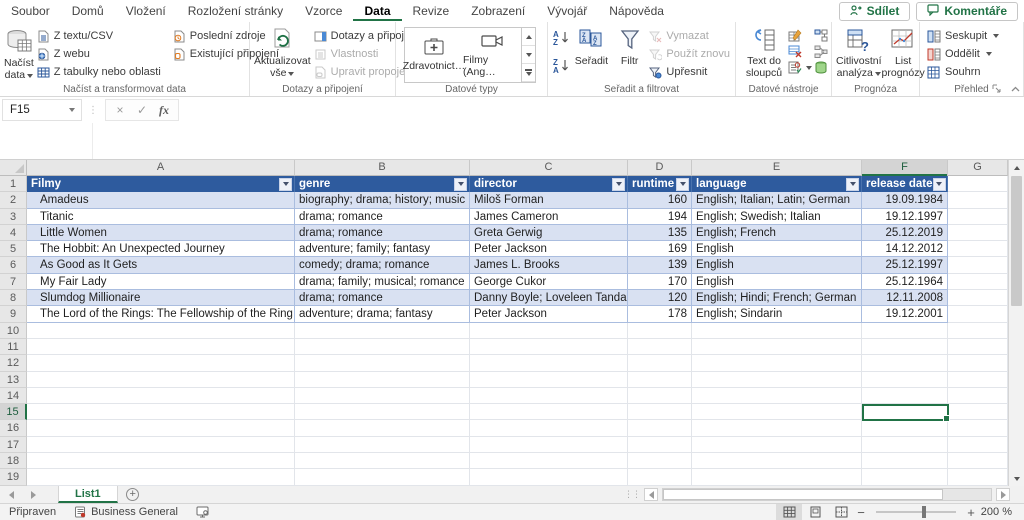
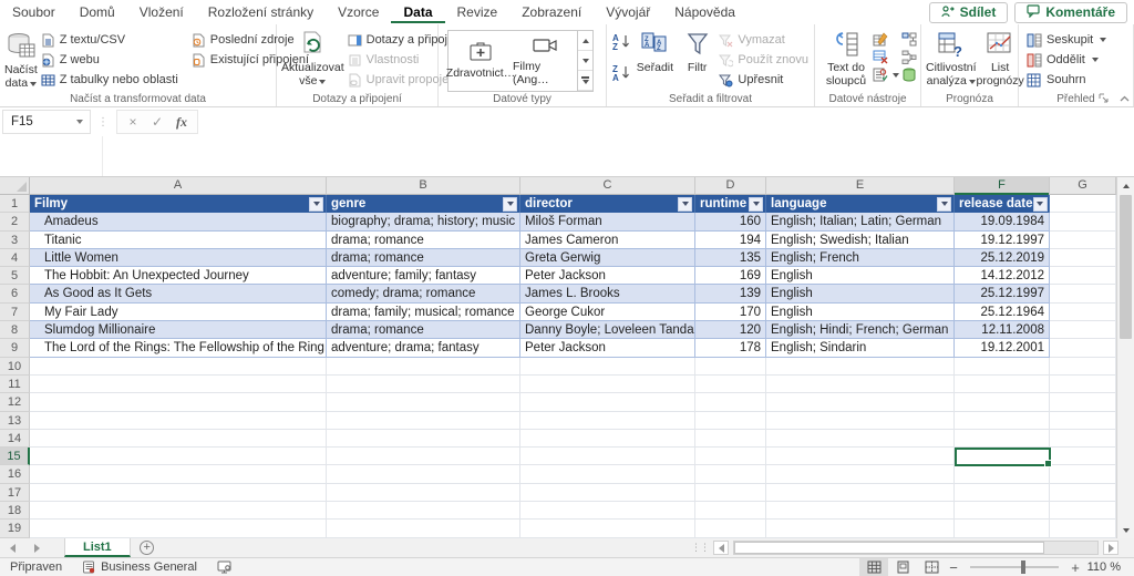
  Soubor
  Domů
  Vložení
  Rozložení stránky
  Vzorce
  Data
  Revize
  Zobrazení
  Vývojář
  Nápověda
  Sdílet
  Komentáře
  Načíst
  data
  Z textu/CSV
  Z webu
  Z tabulky nebo oblasti
  Poslední zdroje
  Existující připojení
  Načíst a transformovat data
  Aktualizovat
  vše
  Dotazy a připoj
  Vlastnosti
  Upravit propoje
  Dotazy a připojení
  Zdravotnict…
  Filmy (Ang…
  Datové typy
  A
  Z
  Z
  A
  Seřadit
  Filtr
  Vymazat
  Použít znovu
  Upřesnit
  Seřadit a filtrovat
  Text do
  sloupců
  Datové nástroje
  ?
  Citlivostní
  analýza
  List
  prognózy
  Prognóza
  Seskupit
  Oddělit
  Souhrn
  Přehled
  F15
  ⋮
  ×
  ✓
  fx
  A
  B
  C
  D
  E
  F
  G
  1
  2
  3
  4
  5
  6
  7
  8
  9
  10
  11
  12
  13
  14
  15
  16
  17
  18
  19
  Filmy
  genre
  director
  runtime
  language
  release date
  Amadeus
  biography; drama; history; music
  Miloš Forman
  160
  English; Italian; Latin; German
  19.09.1984
  Titanic
  drama; romance
  James Cameron
  194
  English; Swedish; Italian
  19.12.1997
  Little Women
  drama; romance
  Greta Gerwig
  135
  English; French
  25.12.2019
  The Hobbit: An Unexpected Journey
  adventure; family; fantasy
  Peter Jackson
  169
  English
  14.12.2012
  As Good as It Gets
  comedy; drama; romance
  James L. Brooks
  139
  English
  25.12.1997
  My Fair Lady
  drama; family; musical; romance
  George Cukor
  170
  English
  25.12.1964
  Slumdog Millionaire
  drama; romance
  Danny Boyle; Loveleen Tanda
  120
  English; Hindi; French; German
  12.11.2008
  The Lord of the Rings: The Fellowship of the Ring
  adventure; drama; fantasy
  Peter Jackson
  178
  English; Sindarin
  19.12.2001
  List1
  +
  ⋮⋮
  Připraven
  Business General
  −
  +
- 200 %
+ 110 %
